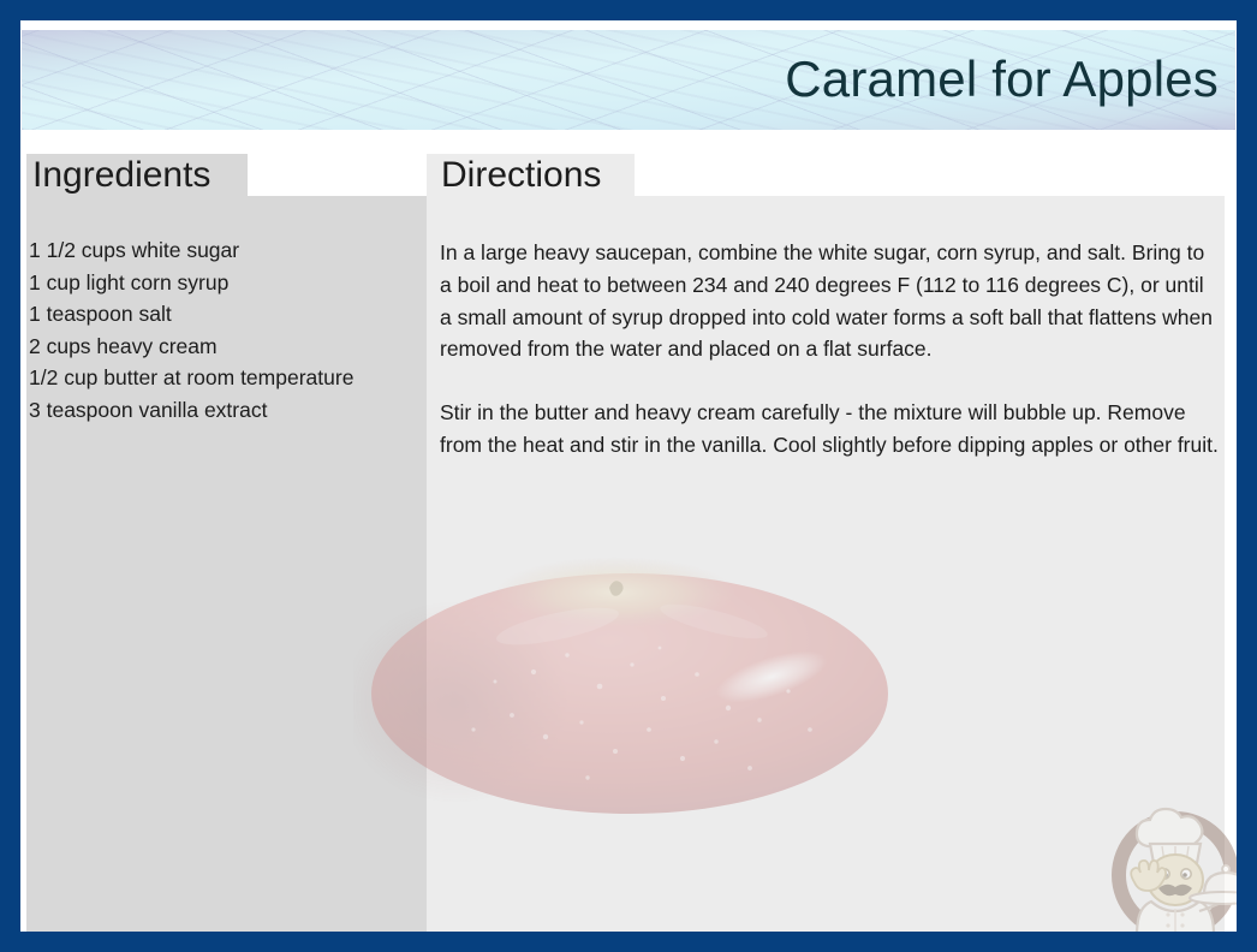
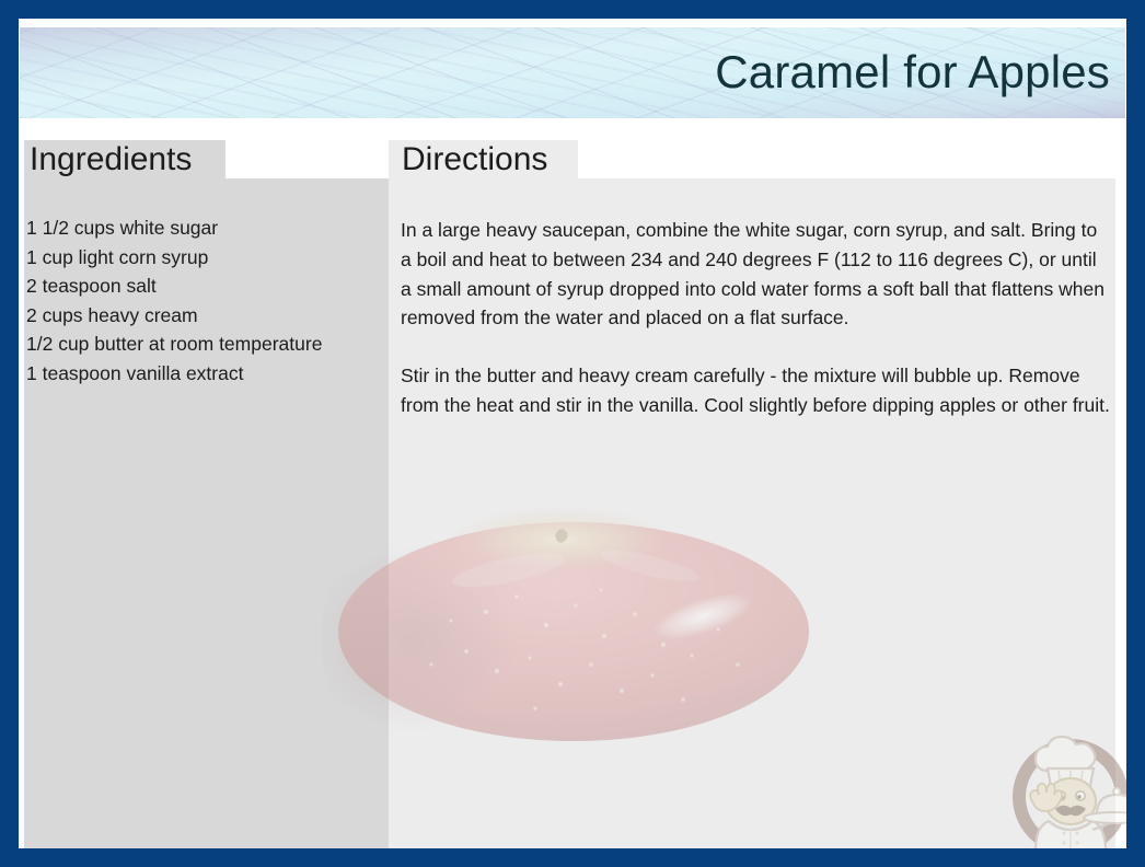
  Caramel for Apples
  Ingredients
  1 1/2 cups white sugar
  1 cup light corn syrup
- 1 teaspoon salt
+ 2 teaspoon salt
  2 cups heavy cream
  1/2 cup butter at room temperature
- 3 teaspoon vanilla extract
+ 1 teaspoon vanilla extract
  Directions
  In a large heavy saucepan, combine the white sugar, corn syrup, and salt. Bring to a boil and heat to between 234 and 240 degrees F (112 to 116 degrees C), or until a small amount of syrup dropped into cold water forms a soft ball that flattens when removed from the water and placed on a flat surface.
  Stir in the butter and heavy cream carefully - the mixture will bubble up. Remove from the heat and stir in the vanilla. Cool slightly before dipping apples or other fruit.
